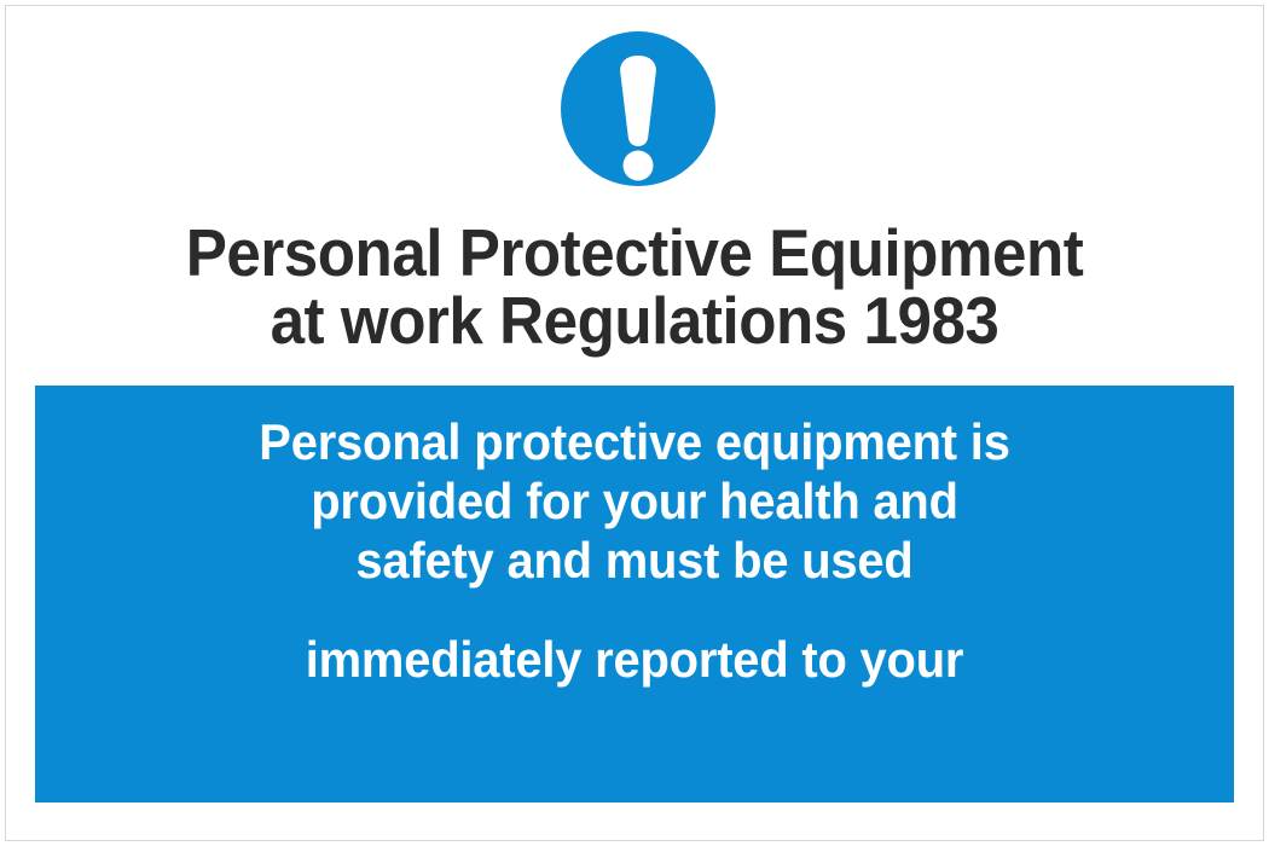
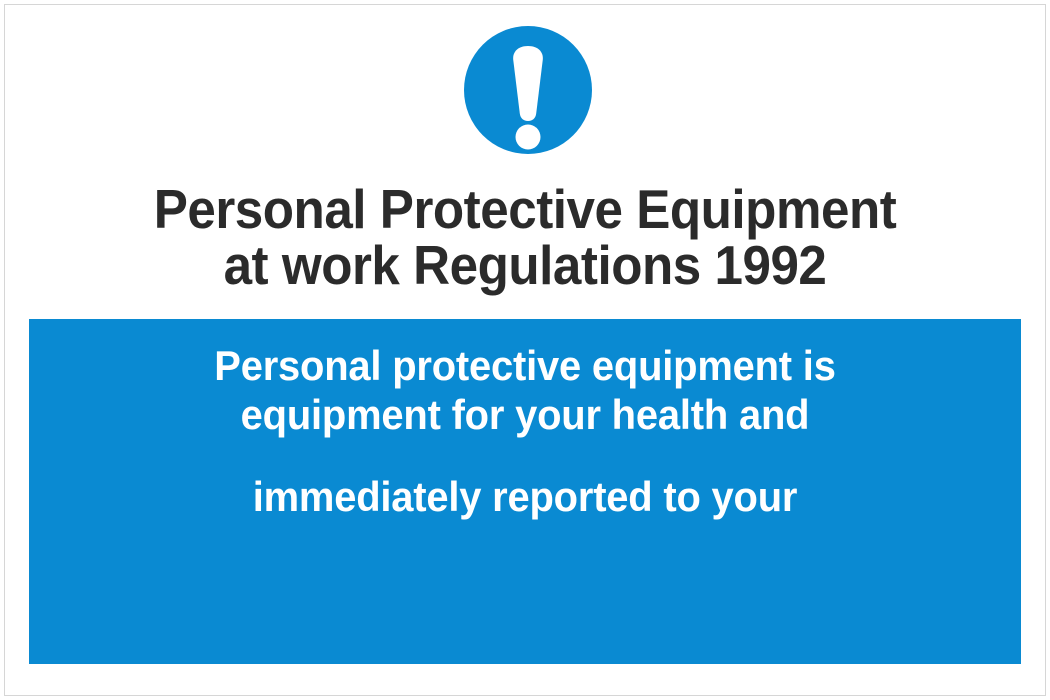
  Personal Protective Equipment
- at work Regulations 1983
+ at work Regulations 1992
  Personal protective equipment is
- provided for your health and
+ equipment for your health and
- safety and must be used
  immediately reported to your
